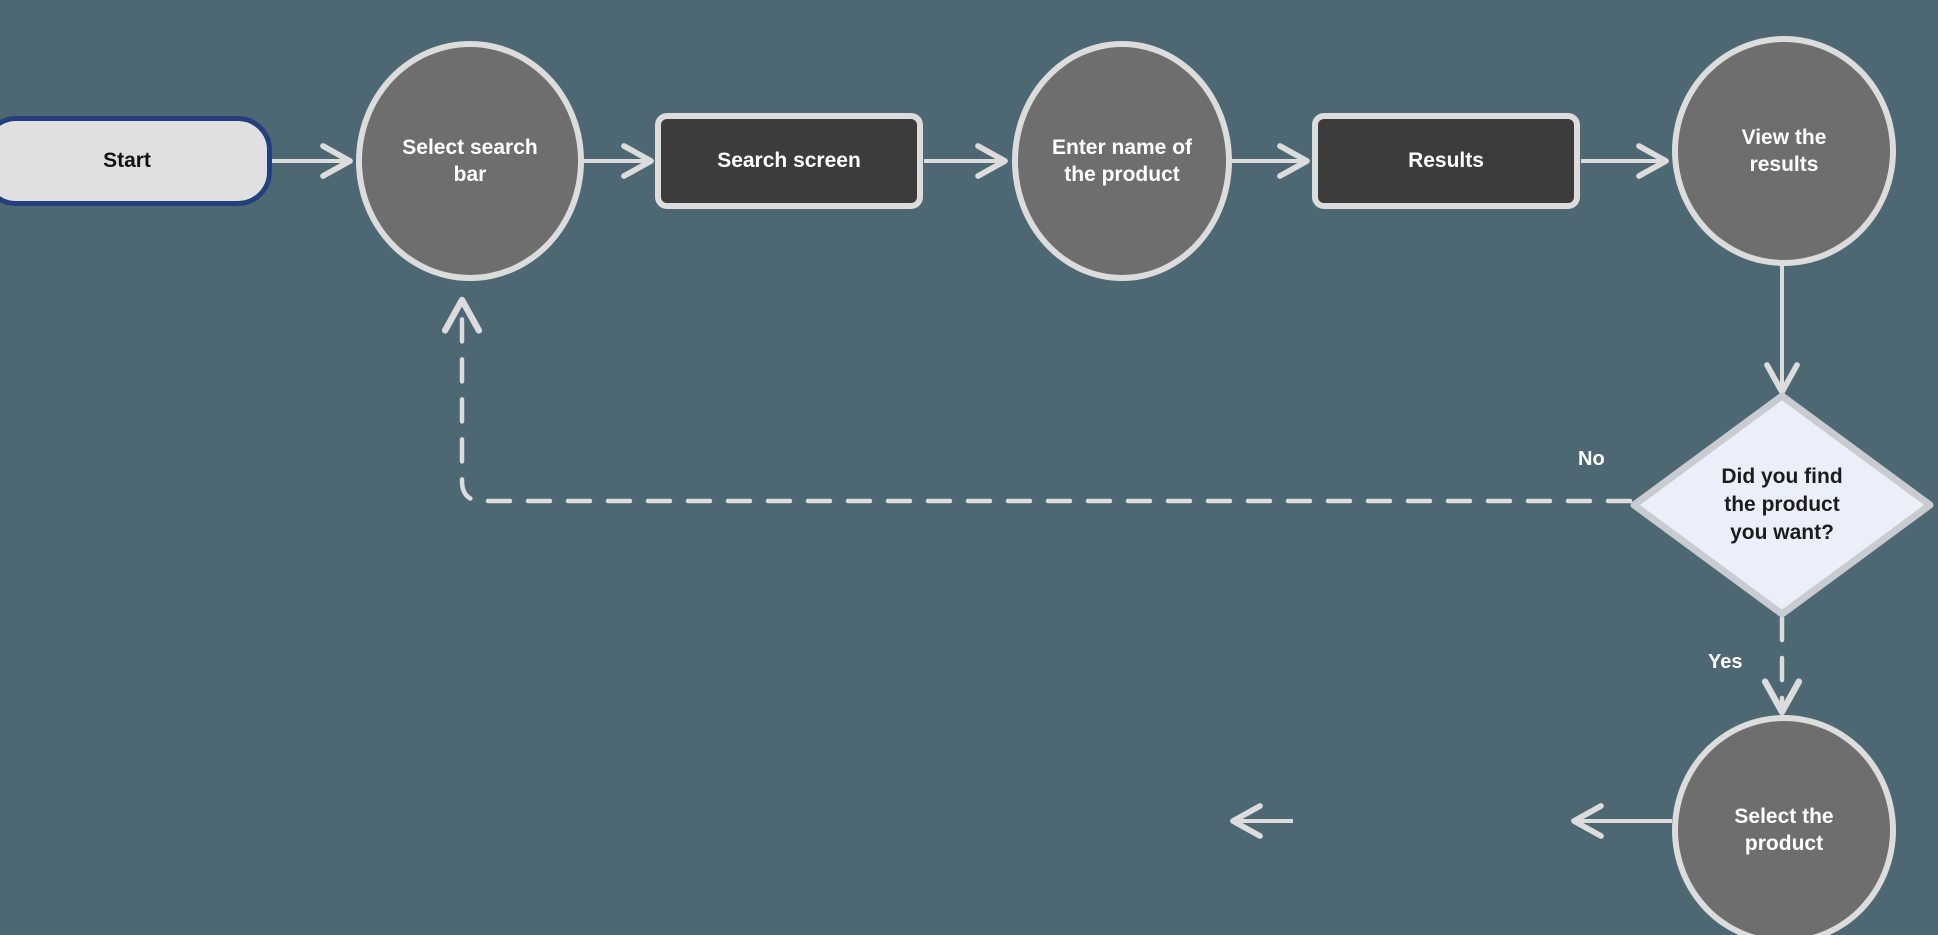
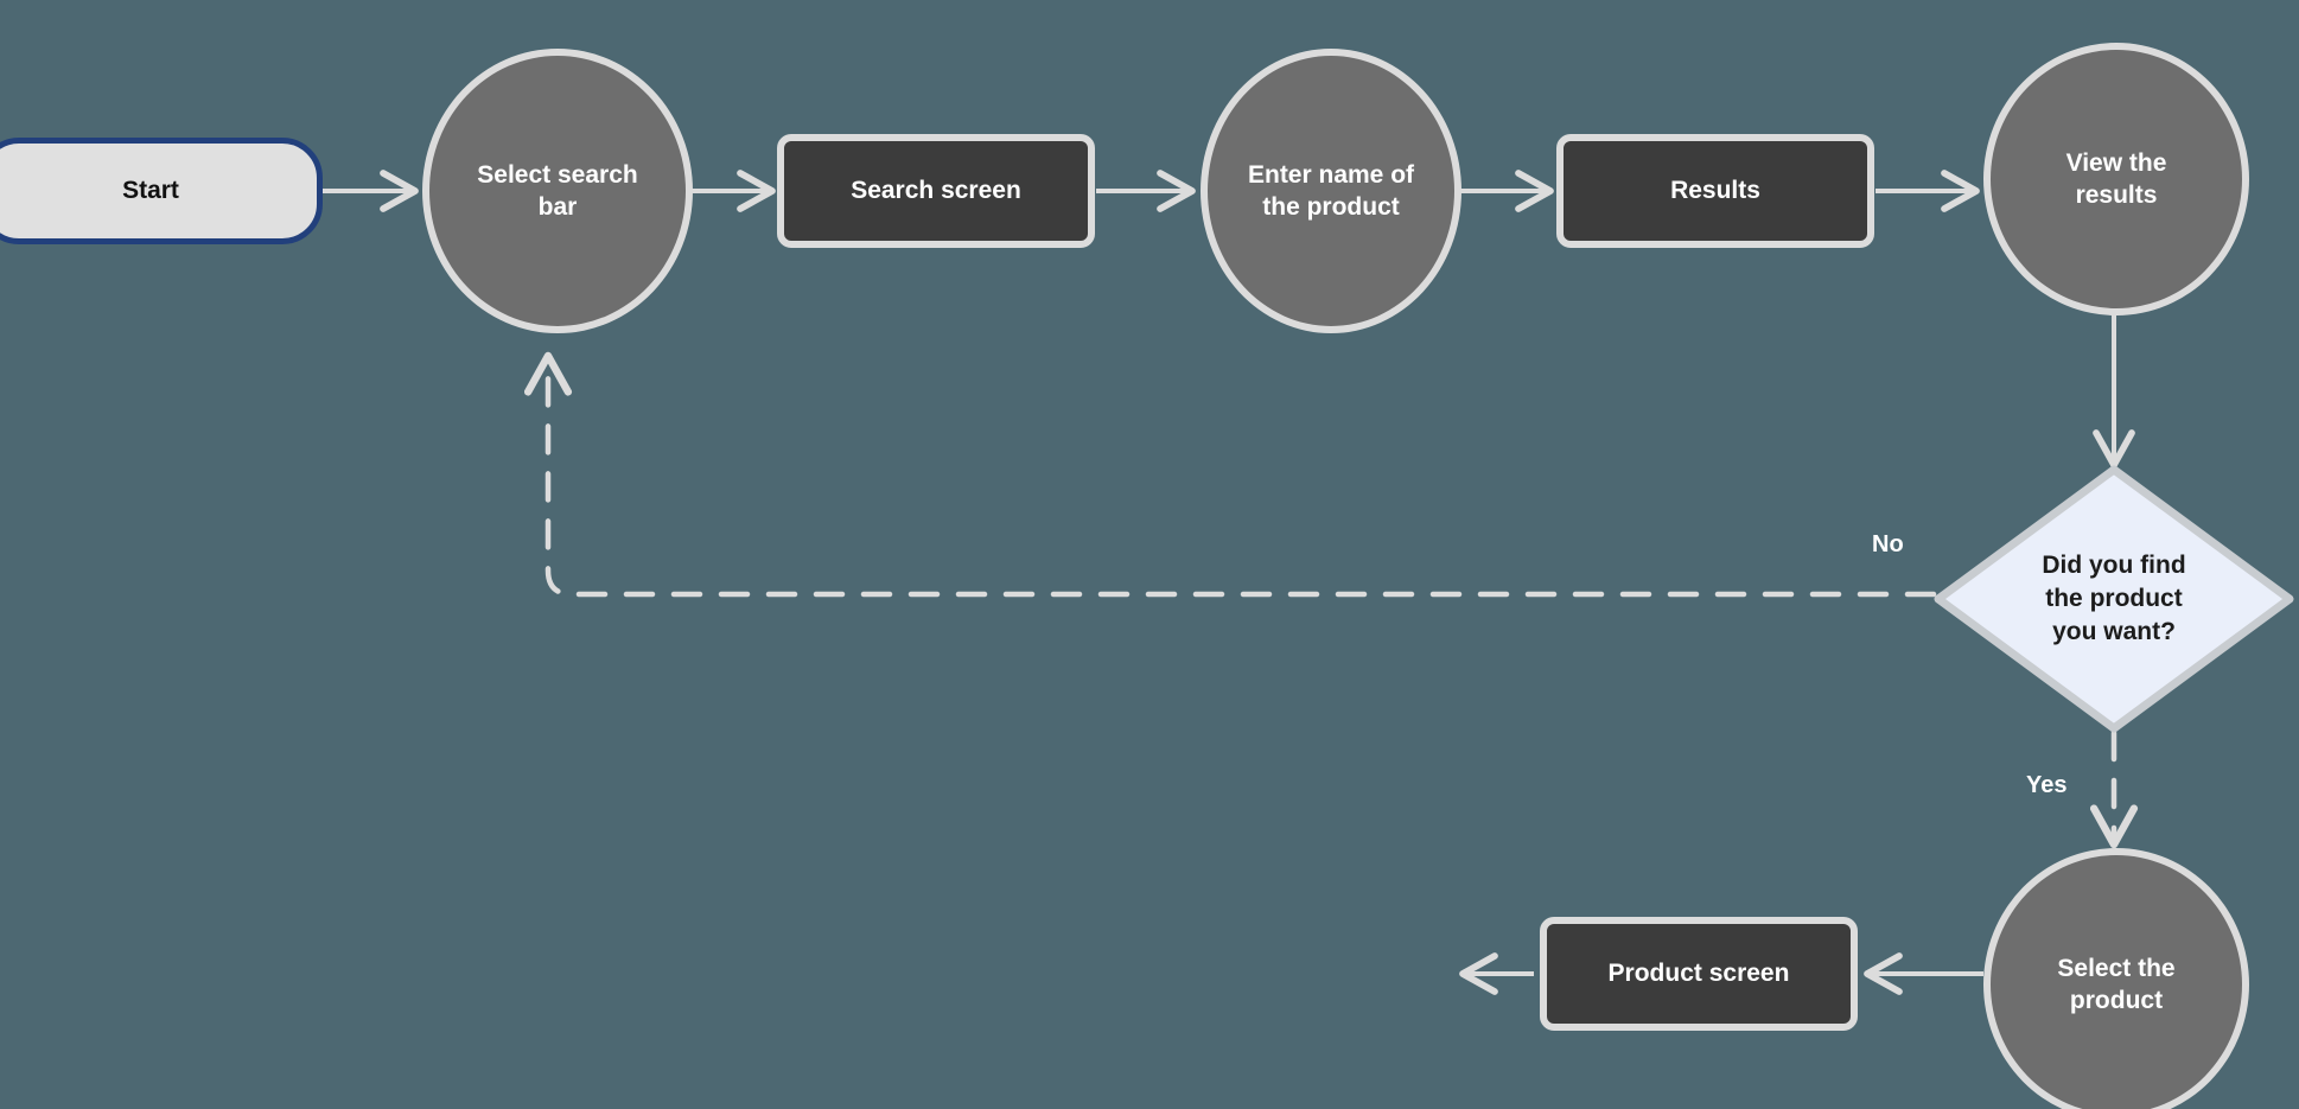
  Start
  Select search
  bar
  Search screen
  Enter name of
  the product
  Results
  View the
  results
  Did you find
  the product
  you want?
  Select the
  product
+ Product screen
  No
  Yes
